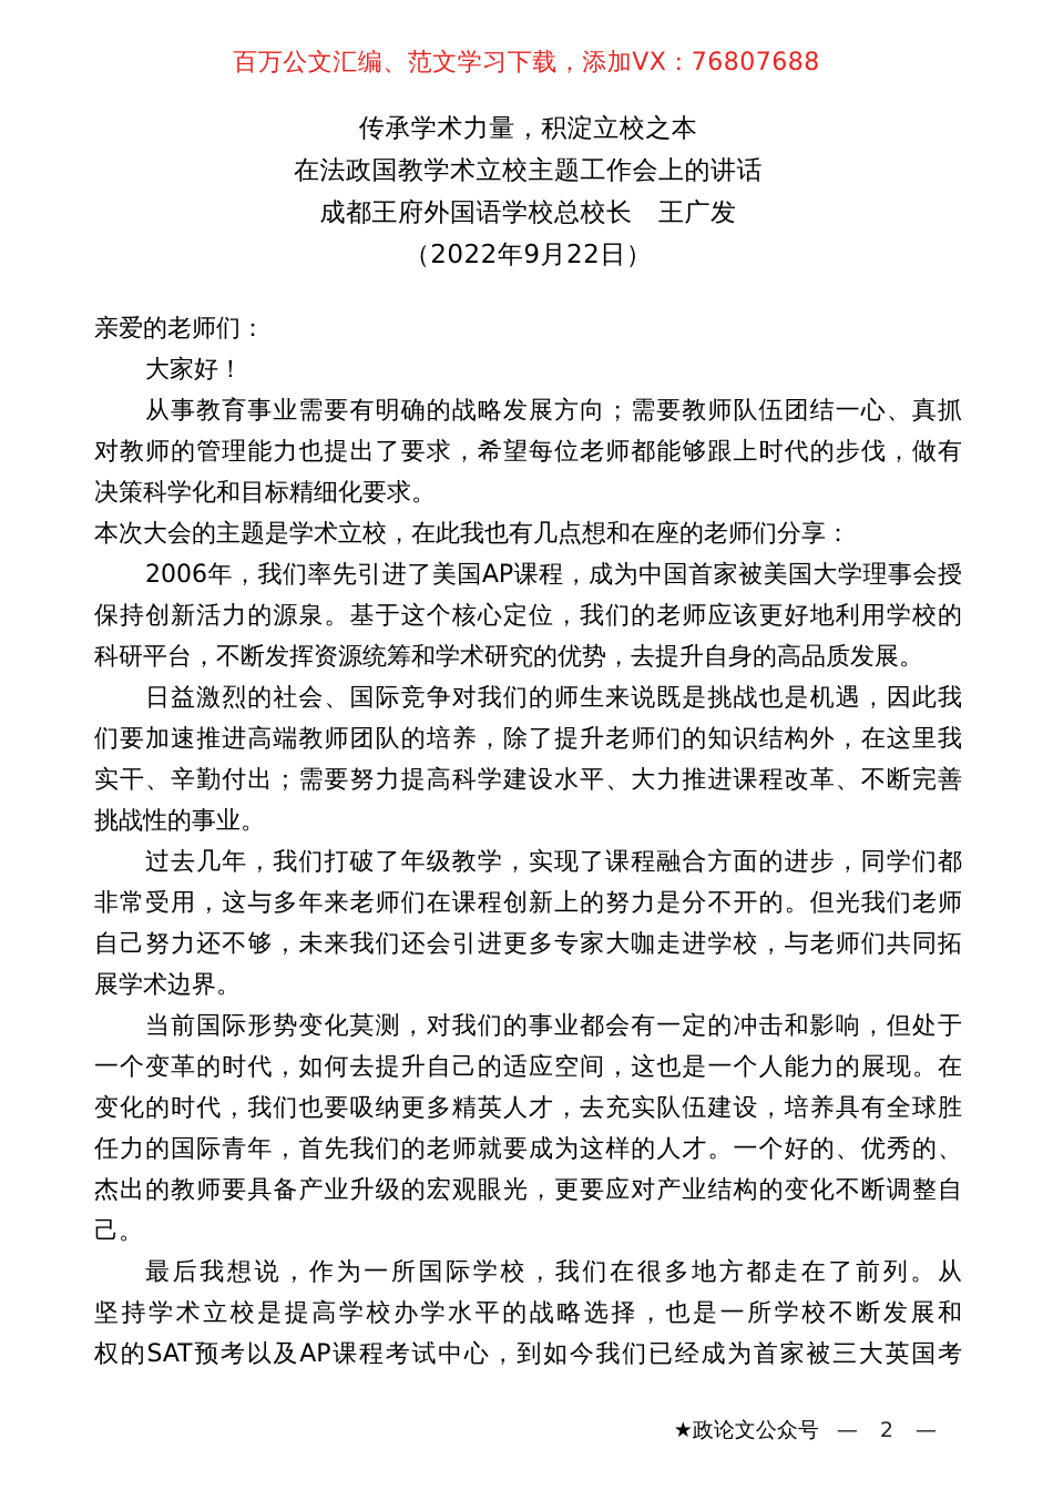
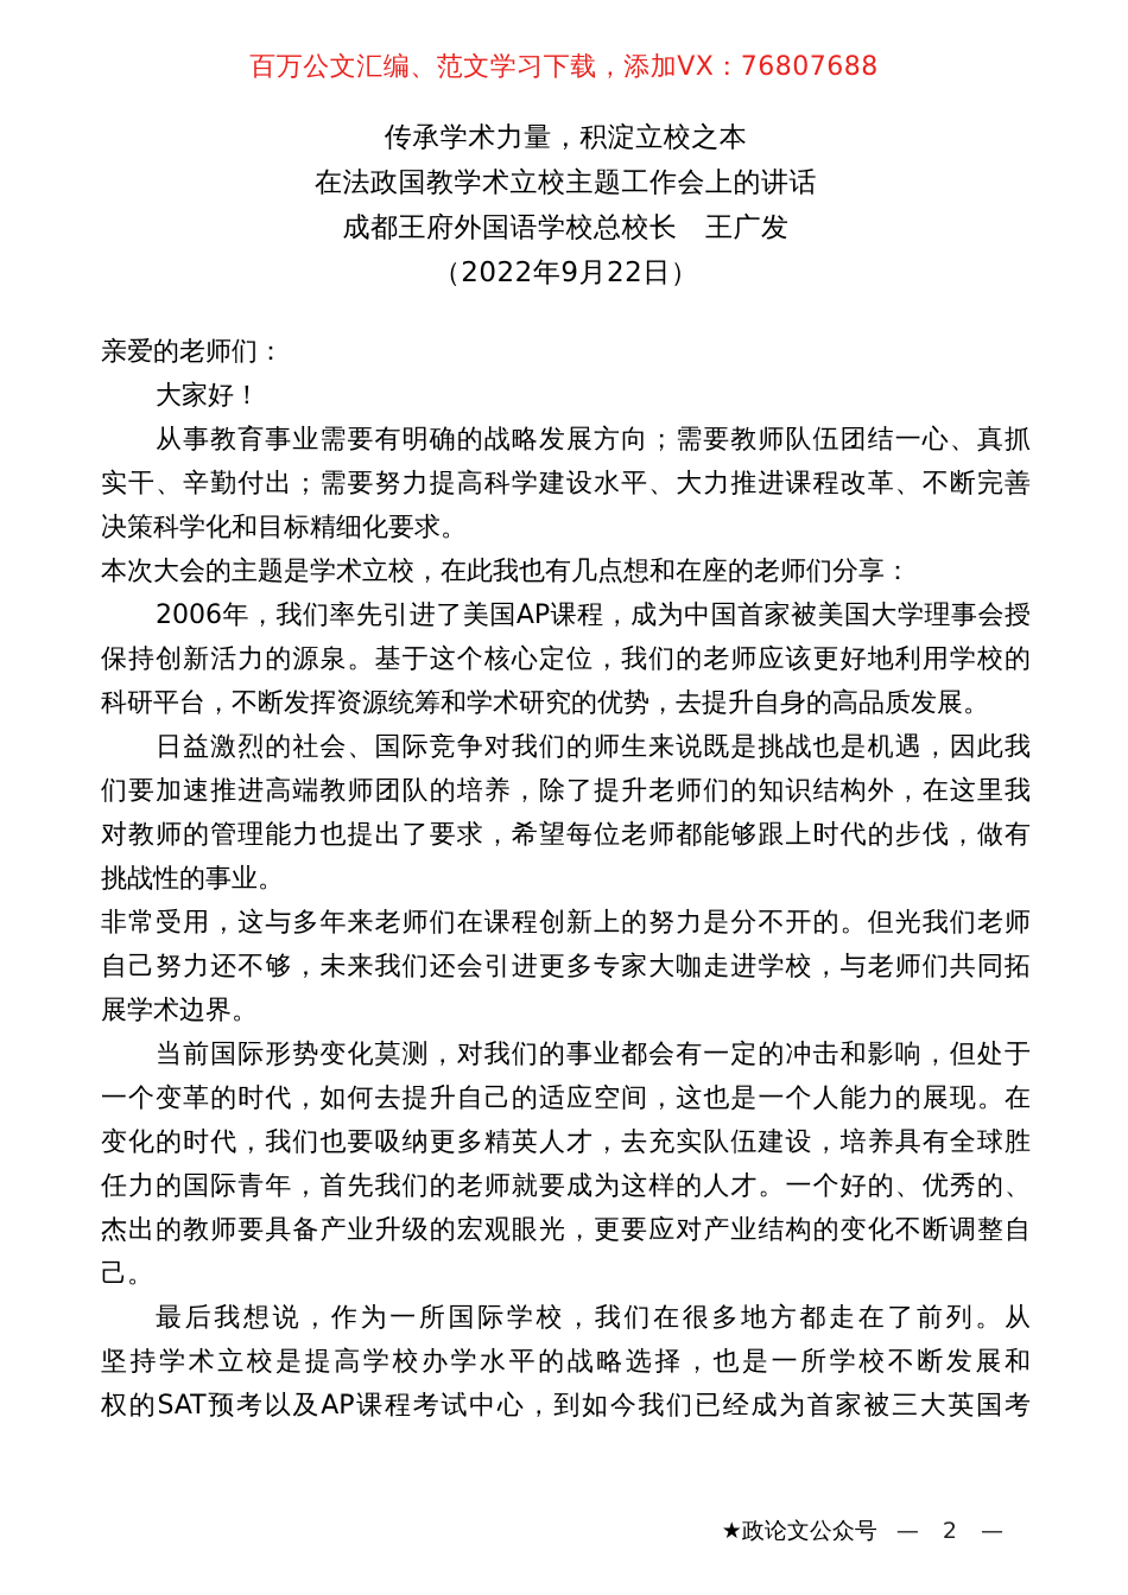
  百万公文汇编、范文学习下载，添加VX：76807688
  传承学术力量，积淀立校之本
  在法政国教学术立校主题工作会上的讲话
  成都王府外国语学校总校长 王广发
  （2022年9月22日）
  亲爱的老师们：
  大家好！
  从事教育事业需要有明确的战略发展方向；需要教师队伍团结一心、真抓
- 对教师的管理能力也提出了要求，希望每位老师都能够跟上时代的步伐，做有
+ 实干、辛勤付出；需要努力提高科学建设水平、大力推进课程改革、不断完善
  决策科学化和目标精细化要求。
  本次大会的主题是学术立校，在此我也有几点想和在座的老师们分享：
  2006年，我们率先引进了美国AP课程，成为中国首家被美国大学理事会授
  保持创新活力的源泉。基于这个核心定位，我们的老师应该更好地利用学校的
  科研平台，不断发挥资源统筹和学术研究的优势，去提升自身的高品质发展。
  日益激烈的社会、国际竞争对我们的师生来说既是挑战也是机遇，因此我
  们要加速推进高端教师团队的培养，除了提升老师们的知识结构外，在这里我
- 实干、辛勤付出；需要努力提高科学建设水平、大力推进课程改革、不断完善
+ 对教师的管理能力也提出了要求，希望每位老师都能够跟上时代的步伐，做有
  挑战性的事业。
- 过去几年，我们打破了年级教学，实现了课程融合方面的进步，同学们都
  非常受用，这与多年来老师们在课程创新上的努力是分不开的。但光我们老师
  自己努力还不够，未来我们还会引进更多专家大咖走进学校，与老师们共同拓
  展学术边界。
  当前国际形势变化莫测，对我们的事业都会有一定的冲击和影响，但处于
  一个变革的时代，如何去提升自己的适应空间，这也是一个人能力的展现。在
  变化的时代，我们也要吸纳更多精英人才，去充实队伍建设，培养具有全球胜
  任力的国际青年，首先我们的老师就要成为这样的人才。一个好的、优秀的、
  杰出的教师要具备产业升级的宏观眼光，更要应对产业结构的变化不断调整自
  己。
  最后我想说，作为一所国际学校，我们在很多地方都走在了前列。从
  坚持学术立校是提高学校办学水平的战略选择，也是一所学校不断发展和
  权的SAT预考以及AP课程考试中心，到如今我们已经成为首家被三大英国考
  ★政论文公众号 — 2 —
